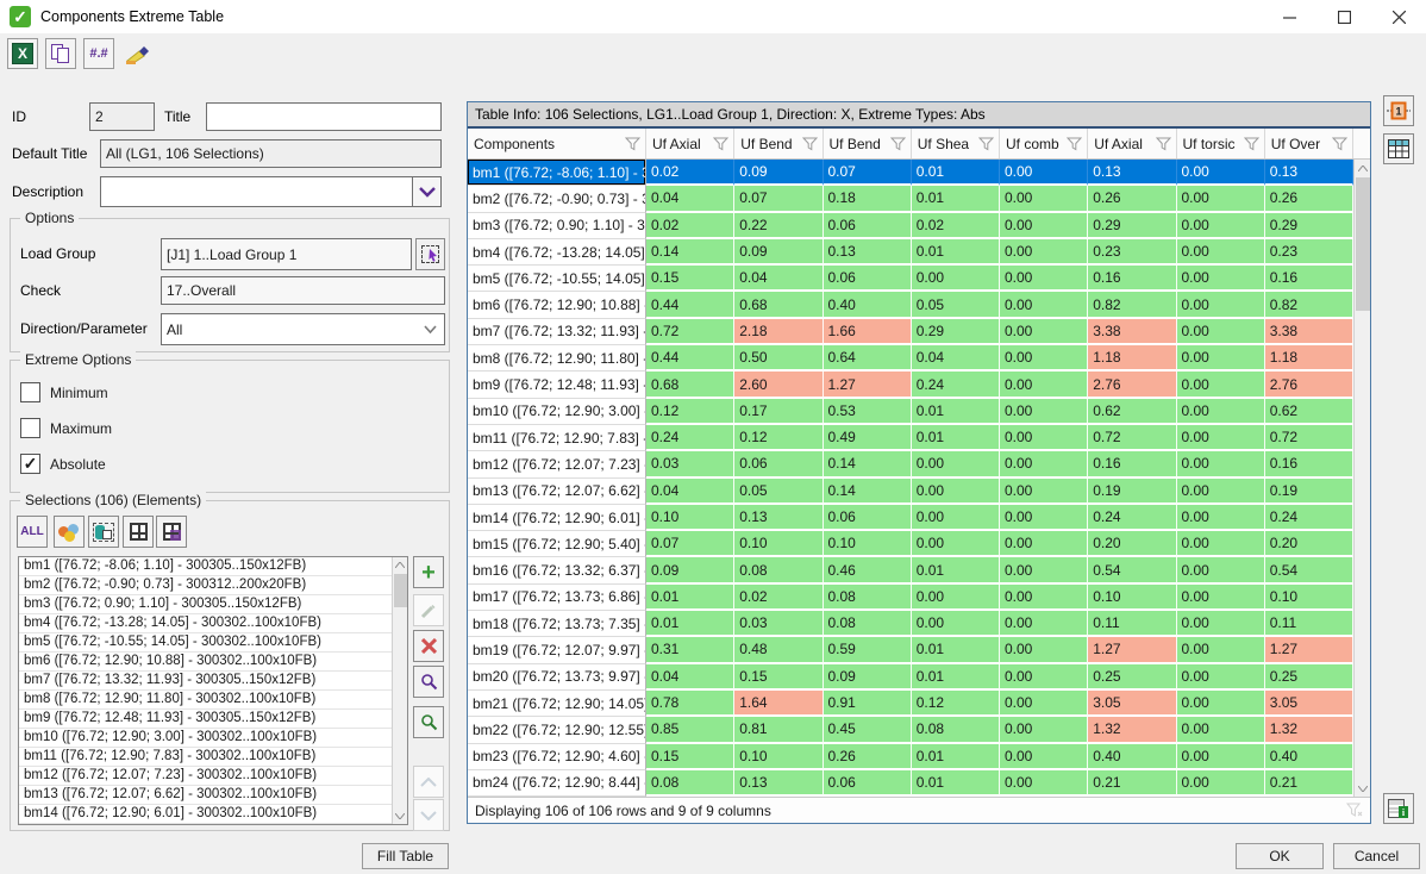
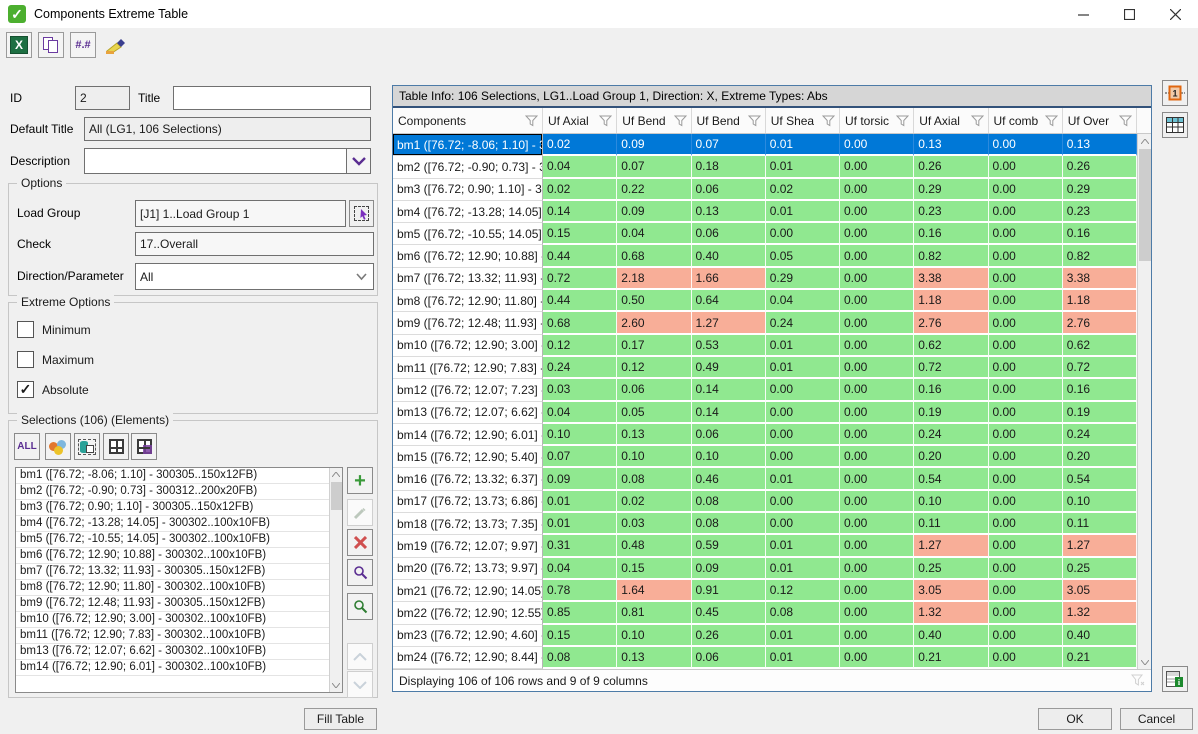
  ✓
  Components Extreme Table
  X
  #.#
  ID
  2
  Title
  Default Title
  All (LG1, 106 Selections)
  Description
  Options
  Load Group
  [J1] 1..Load Group 1
  Check
  17..Overall
  Direction/Parameter
  All
  Extreme Options
  Minimum
  Maximum
  ✓
  Absolute
  Selections (106) (Elements)
  ALL
  bm1 ([76.72; -8.06; 1.10] - 300305..150x12FB)
  bm2 ([76.72; -0.90; 0.73] - 300312..200x20FB)
  bm3 ([76.72; 0.90; 1.10] - 300305..150x12FB)
  bm4 ([76.72; -13.28; 14.05] - 300302..100x10FB)
  bm5 ([76.72; -10.55; 14.05] - 300302..100x10FB)
  bm6 ([76.72; 12.90; 10.88] - 300302..100x10FB)
  bm7 ([76.72; 13.32; 11.93] - 300305..150x12FB)
  bm8 ([76.72; 12.90; 11.80] - 300302..100x10FB)
  bm9 ([76.72; 12.48; 11.93] - 300305..150x12FB)
  bm10 ([76.72; 12.90; 3.00] - 300302..100x10FB)
  bm11 ([76.72; 12.90; 7.83] - 300302..100x10FB)
- bm12 ([76.72; 12.07; 7.23] - 300302..100x10FB)
  bm13 ([76.72; 12.07; 6.62] - 300302..100x10FB)
  bm14 ([76.72; 12.90; 6.01] - 300302..100x10FB)
  +
  Fill Table
  Table Info: 106 Selections, LG1..Load Group 1, Direction: X, Extreme Types: Abs
  Components
  Uf Axial
  Uf Bend
  Uf Bend
  Uf Shea
- Uf comb
+ Uf torsic
  Uf Axial
- Uf torsic
+ Uf comb
  Uf Over
  0.02
  0.09
  0.07
  0.01
  0.00
  0.13
  0.00
  0.13
  0.04
  0.07
  0.18
  0.01
  0.00
  0.26
  0.00
  0.26
  0.02
  0.22
  0.06
  0.02
  0.00
  0.29
  0.00
  0.29
  0.14
  0.09
  0.13
  0.01
  0.00
  0.23
  0.00
  0.23
  0.15
  0.04
  0.06
  0.00
  0.00
  0.16
  0.00
  0.16
  0.44
  0.68
  0.40
  0.05
  0.00
  0.82
  0.00
  0.82
  0.72
  2.18
  1.66
  0.29
  0.00
  3.38
  0.00
  3.38
  0.44
  0.50
  0.64
  0.04
  0.00
  1.18
  0.00
  1.18
  0.68
  2.60
  1.27
  0.24
  0.00
  2.76
  0.00
  2.76
  0.12
  0.17
  0.53
  0.01
  0.00
  0.62
  0.00
  0.62
  0.24
  0.12
  0.49
  0.01
  0.00
  0.72
  0.00
  0.72
  0.03
  0.06
  0.14
  0.00
  0.00
  0.16
  0.00
  0.16
  0.04
  0.05
  0.14
  0.00
  0.00
  0.19
  0.00
  0.19
  0.10
  0.13
  0.06
  0.00
  0.00
  0.24
  0.00
  0.24
  bm15 ([76.72; 12.90; 5.40]
  0.07
  0.10
  0.10
  0.00
  0.00
  0.20
  0.00
  0.20
  bm16 ([76.72; 13.32; 6.37]
  0.09
  0.08
  0.46
  0.01
  0.00
  0.54
  0.00
  0.54
  bm17 ([76.72; 13.73; 6.86]
  0.01
  0.02
  0.08
  0.00
  0.00
  0.10
  0.00
  0.10
  bm18 ([76.72; 13.73; 7.35]
  0.01
  0.03
  0.08
  0.00
  0.00
  0.11
  0.00
  0.11
  bm19 ([76.72; 12.07; 9.97]
  0.31
  0.48
  0.59
  0.01
  0.00
  1.27
  0.00
  1.27
  bm20 ([76.72; 13.73; 9.97]
  0.04
  0.15
  0.09
  0.01
  0.00
  0.25
  0.00
  0.25
  bm21 ([76.72; 12.90; 14.05
  0.78
  1.64
  0.91
  0.12
  0.00
  3.05
  0.00
  3.05
  bm22 ([76.72; 12.90; 12.55
  0.85
  0.81
  0.45
  0.08
  0.00
  1.32
  0.00
  1.32
  bm23 ([76.72; 12.90; 4.60]
  0.15
  0.10
  0.26
  0.01
  0.00
  0.40
  0.00
  0.40
  bm24 ([76.72; 12.90; 8.44]
  0.08
  0.13
  0.06
  0.01
  0.00
  0.21
  0.00
  0.21
  Displaying 106 of 106 rows and 9 of 9 columns
  1
  i
  OK
  Cancel
